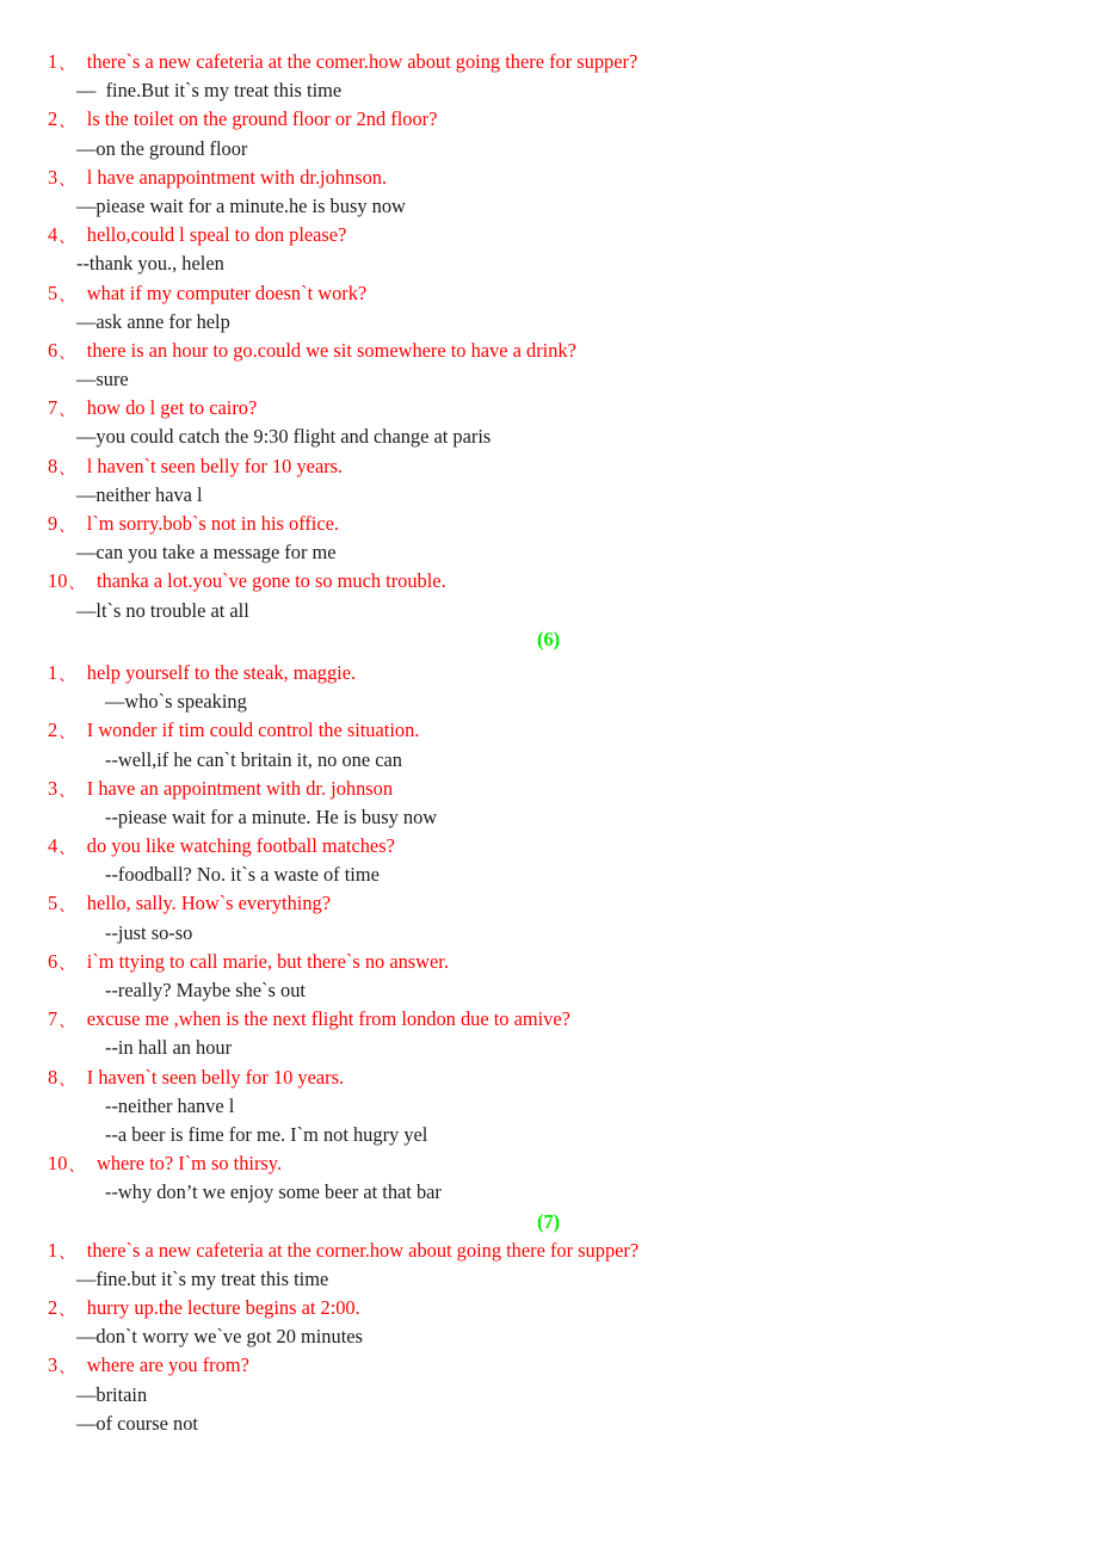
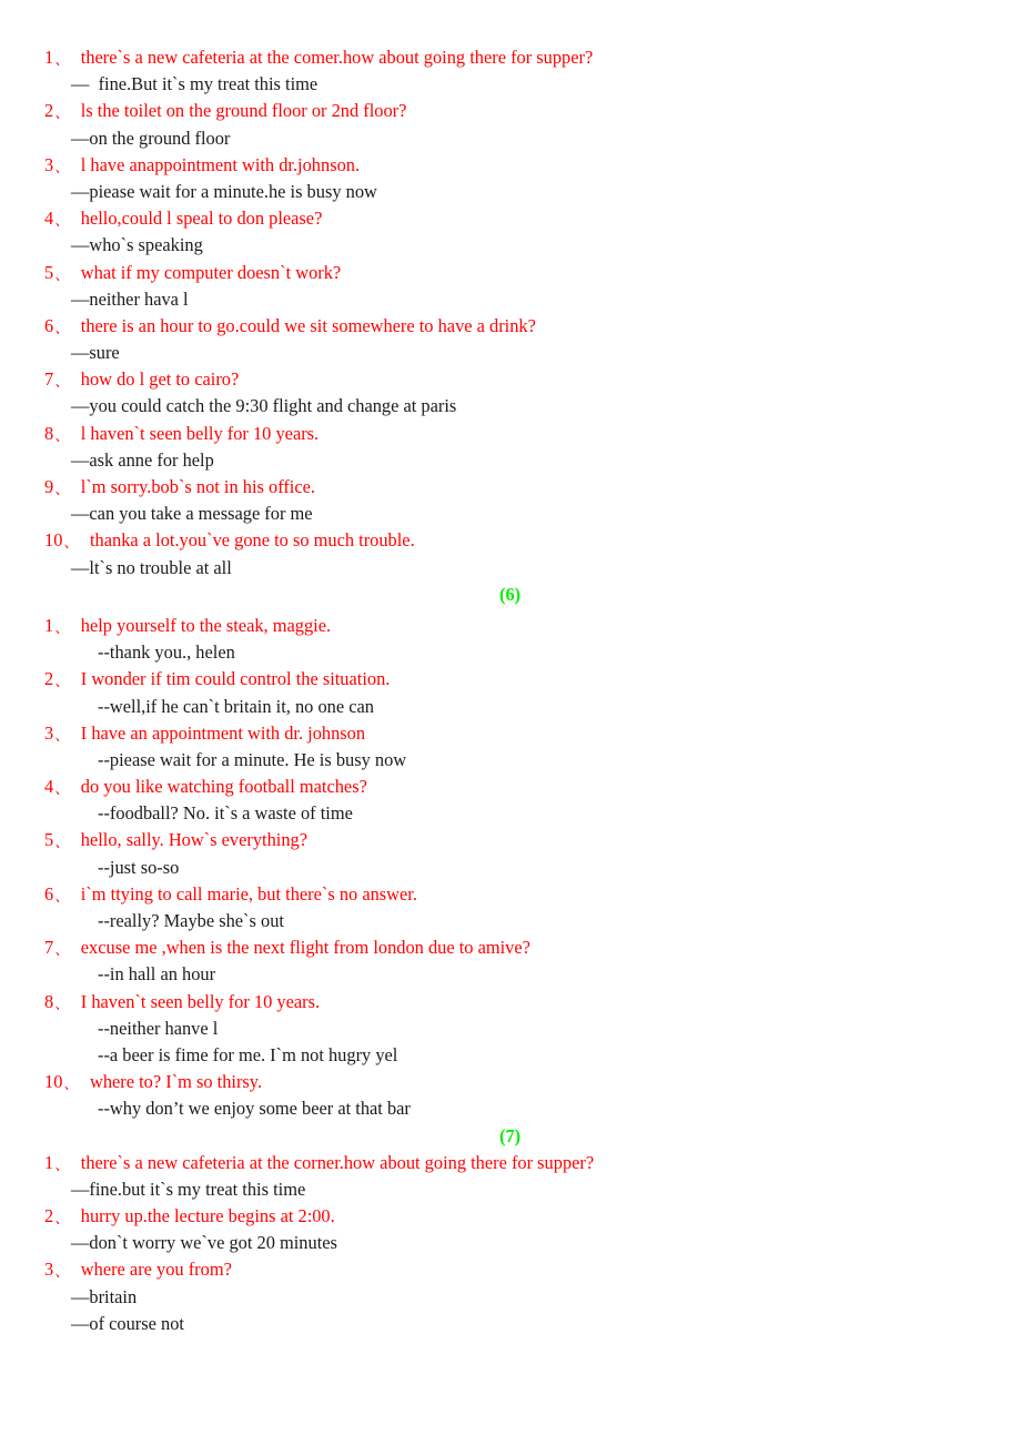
  1、 there`s a new cafeteria at the comer.how about going there for supper?
  — fine.But it`s my treat this time
  2、 ls the toilet on the ground floor or 2nd floor?
  —on the ground floor
  3、 l have anappointment with dr.johnson.
  —piease wait for a minute.he is busy now
  4、 hello,could l speal to don please?
- --thank you., helen
+ —who`s speaking
  5、 what if my computer doesn`t work?
- —ask anne for help
+ —neither hava l
  6、 there is an hour to go.could we sit somewhere to have a drink?
  —sure
  7、 how do l get to cairo?
  —you could catch the 9:30 flight and change at paris
  8、 l haven`t seen belly for 10 years.
- —neither hava l
+ —ask anne for help
  9、 l`m sorry.bob`s not in his office.
  —can you take a message for me
  10、 thanka a lot.you`ve gone to so much trouble.
  —lt`s no trouble at all
  (6)
  1、 help yourself to the steak, maggie.
- —who`s speaking
+ --thank you., helen
  2、 I wonder if tim could control the situation.
  --well,if he can`t britain it, no one can
  3、 I have an appointment with dr. johnson
  --piease wait for a minute. He is busy now
  4、 do you like watching football matches?
  --foodball? No. it`s a waste of time
  5、 hello, sally. How`s everything?
  --just so-so
  6、 i`m ttying to call marie, but there`s no answer.
  --really? Maybe she`s out
  7、 excuse me ,when is the next flight from london due to amive?
  --in hall an hour
  8、 I haven`t seen belly for 10 years.
  --neither hanve l
  --a beer is fime for me. I`m not hugry yel
  10、 where to? I`m so thirsy.
  --why don’t we enjoy some beer at that bar
  (7)
  1、 there`s a new cafeteria at the corner.how about going there for supper?
  —fine.but it`s my treat this time
  2、 hurry up.the lecture begins at 2:00.
  —don`t worry we`ve got 20 minutes
  3、 where are you from?
  —britain
  —of course not
